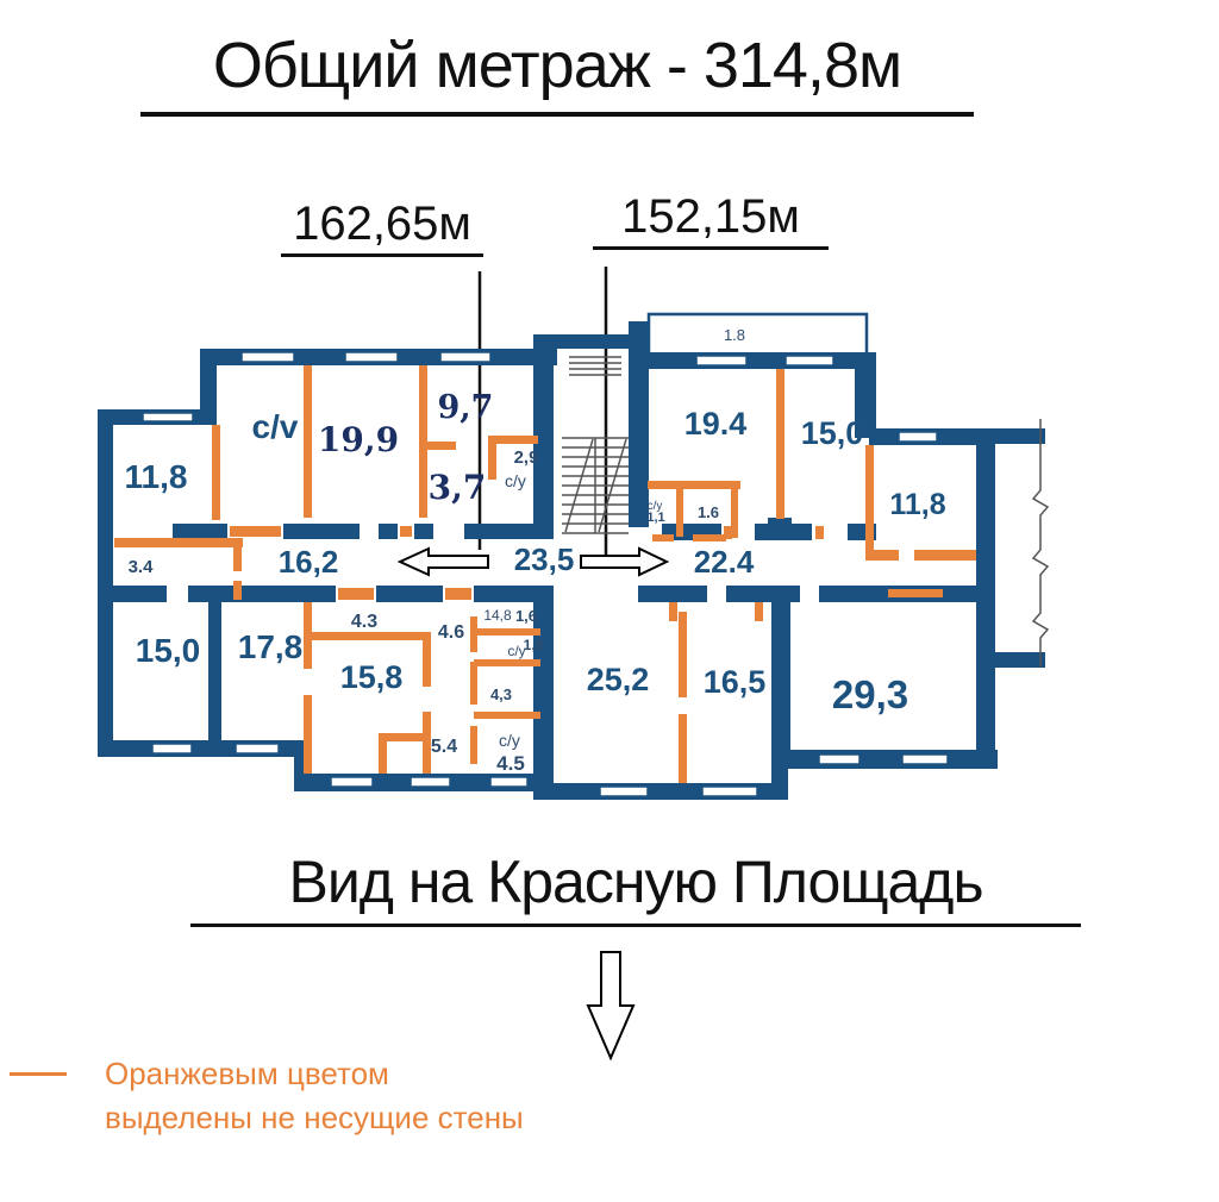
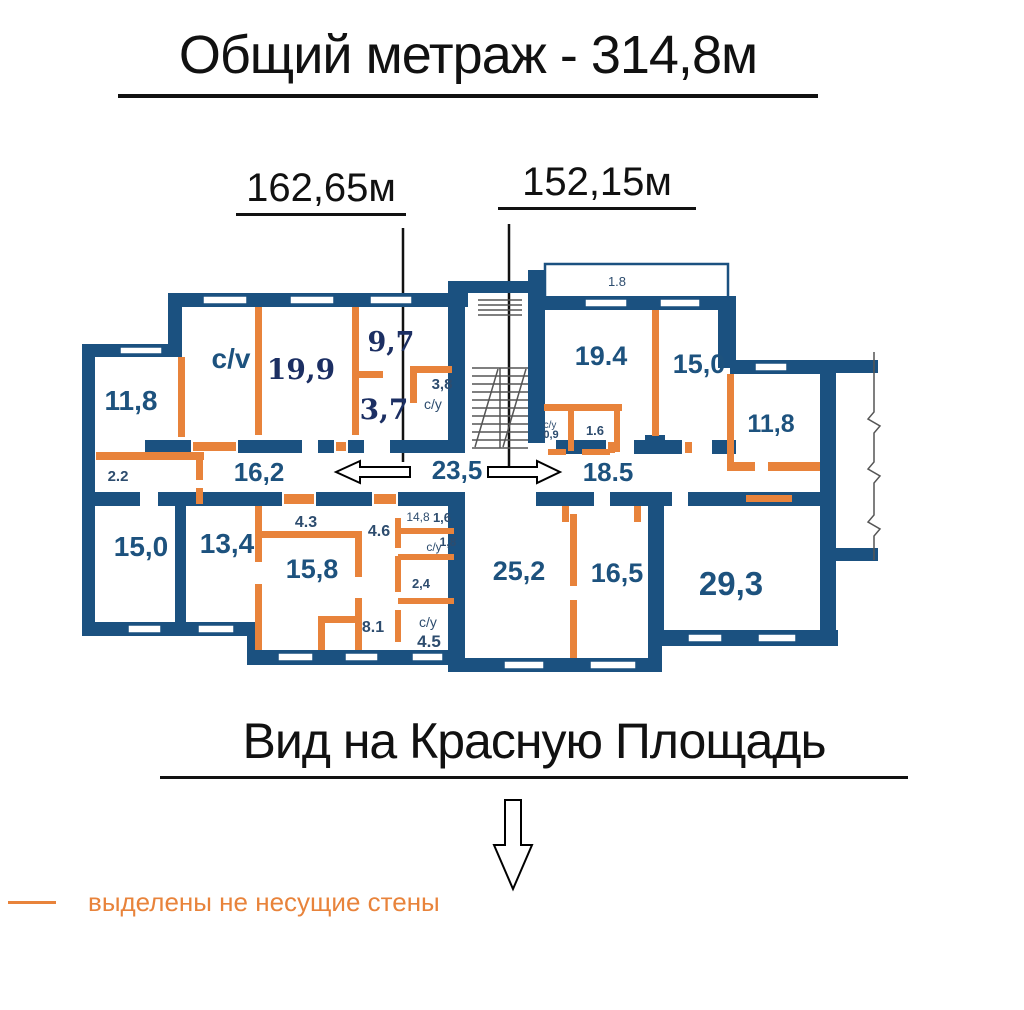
  Общий метраж - 314,8м
  162,65м
  152,15м
  11,8
  с/v
  19,9
  9,7
  3,7
- 2,9
+ 3,8
  с/у
- 3.4
+ 2.2
  16,2
  23,5
  15,0
- 17,8
+ 13,4
  4.3
  4.6
  15,8
  14,8
  1,6
  с/у
  1,8
- 4,3
+ 2,4
- 5.4
+ 8.1
  с/у
  4.5
  1.8
  19.4
  15,0
  11,8
  с/у
- 1,1
+ 0,9
  1.6
- 22.4
+ 18.5
  25,2
  16,5
  29,3
  Вид на Красную Площадь
- Оранжевым цветом
  выделены не несущие стены
